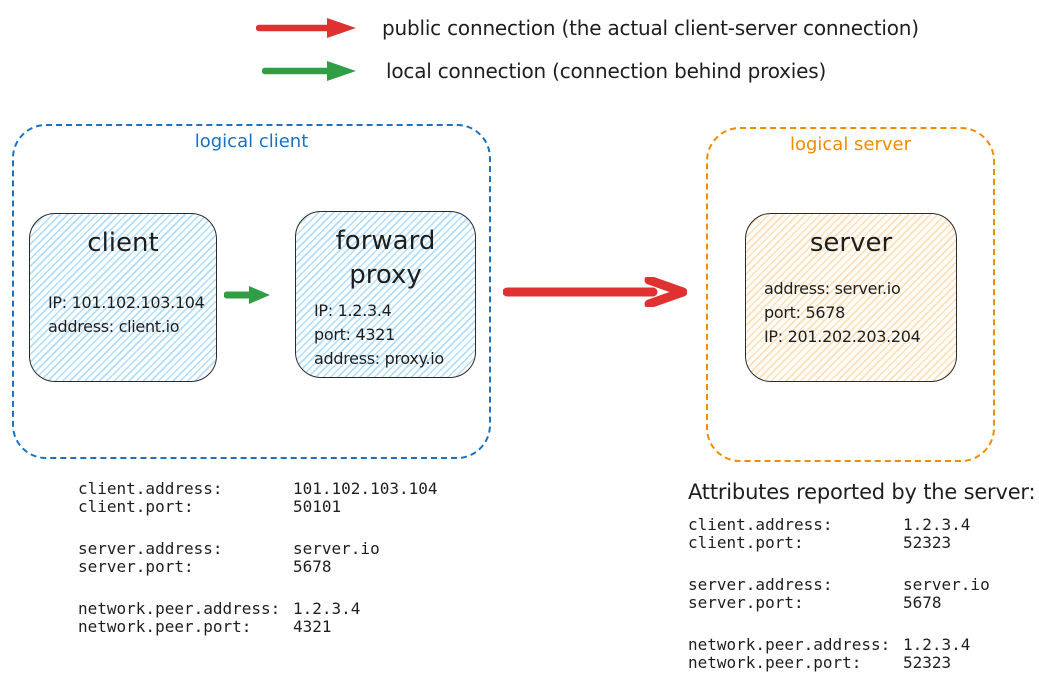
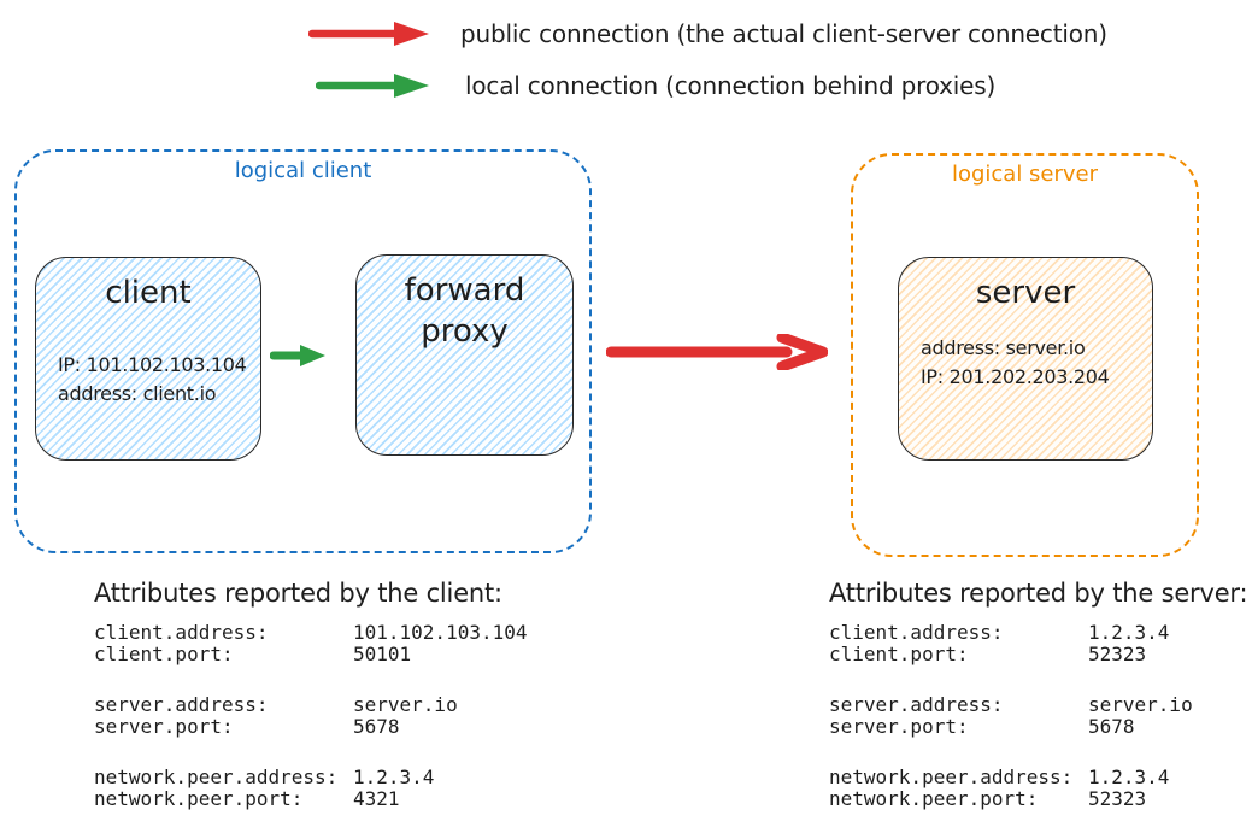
  public connection (the actual client-server connection)
  local connection (connection behind proxies)
  logical client
  client
  IP: 101.102.103.104
  address: client.io
  forward proxy
- IP: 1.2.3.4
- port: 4321
- address: proxy.io
  logical server
  server
  address: server.io
- port: 5678
  IP: 201.202.203.204
+ Attributes reported by the client:
  client.address:
  101.102.103.104
  client.port:
  50101
  server.address:
  server.io
  server.port:
  5678
  network.peer.address:
  1.2.3.4
  network.peer.port:
  4321
  Attributes reported by the server:
  client.address:
  1.2.3.4
  client.port:
  52323
  server.address:
  server.io
  server.port:
  5678
  network.peer.address:
  1.2.3.4
  network.peer.port:
  52323
